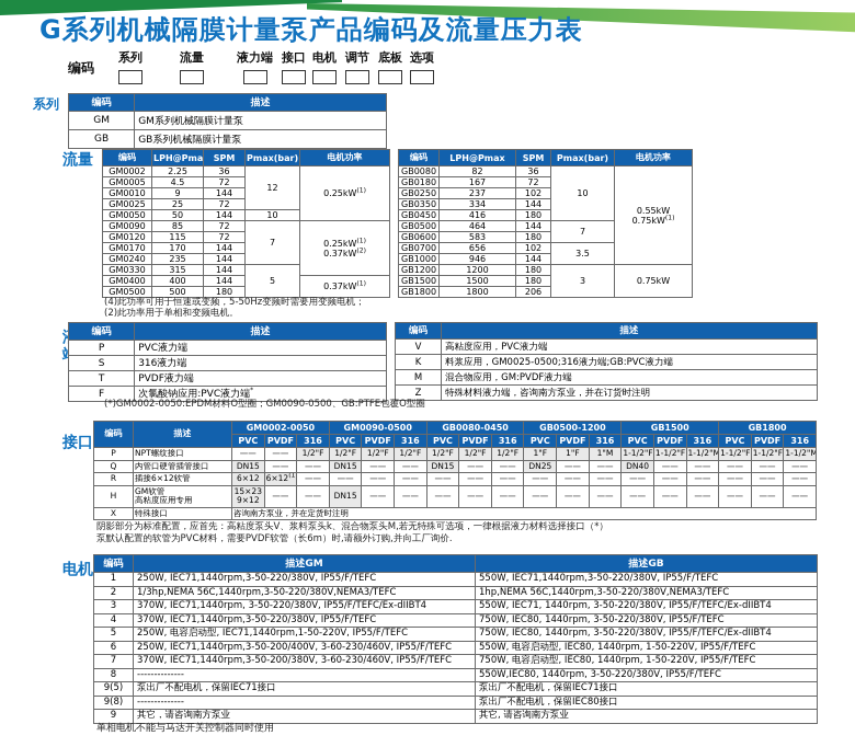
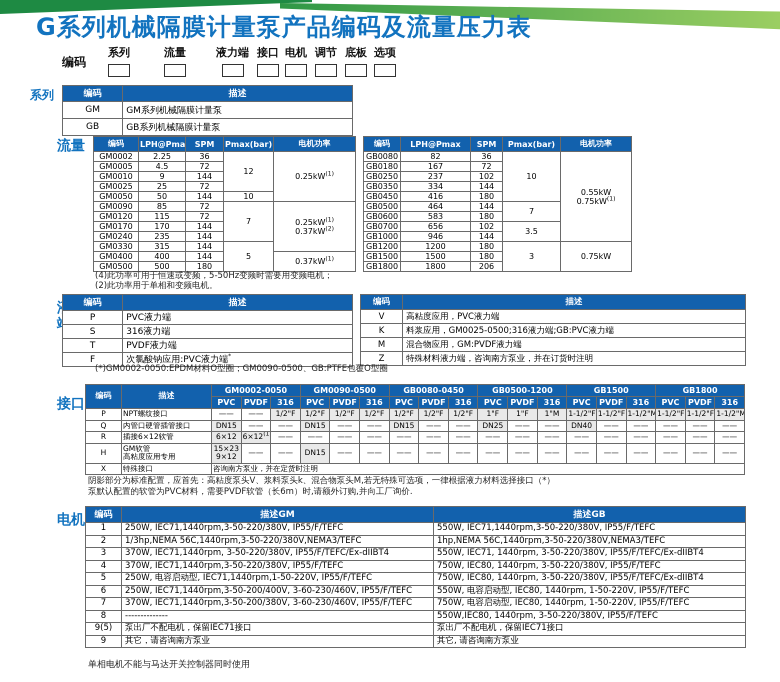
  G系列机械隔膜计量泵产品编码及流量压力表
  编码
  系列
  流量
  液力端
  接口
  电机
  调节
  底板
  选项
  系列
  编码	描述
  GM	GM系列机械隔膜计量泵
  GB	GB系列机械隔膜计量泵
  流量
  编码	LPH@Pma	SPM	Pmax(bar)	电机功率
  GM0002	2.25	36	12	0.25kW
  GM0005	4.5	72
  GM0010	9	144
  GM0025	25	72
  GM0050	50	144	10
  GM0090	85	72	7	0.25kW0.37kW
  GM0120	115	72
  GM0170	170	144
  GM0240	235	144
  GM0330	315	144	5
  GM0400	400	144	0.37kW
  GM0500	500	180
  编码	LPH@Pmax	SPM	Pmax(bar)	电机功率
  GB0080	82	36	10	0.55kW0.75kW
  GB0180	167	72
  GB0250	237	102
  GB0350	334	144
  GB0450	416	180
  GB0500	464	144	7
  GB0600	583	180
  GB0700	656	102	3.5
  GB1000	946	144
  GB1200	1200	180	3	0.75kW
  GB1500	1500	180
  GB1800	1800	206
  (4)此功率可用于恒速或变频，5-50Hz变频时需要用变频电机；
  (2)此功率用于单相和变频电机。
  编码	描述
  P	PVC液力端
  S	316液力端
  T	PVDF液力端
  F	次氯酸钠应用:PVC液力端
  编码	描述
  V	高粘度应用，PVC液力端
  K	料浆应用，GM0025-0500;316液力端;GB:PVC液力端
  M	混合物应用，GM:PVDF液力端
  Z	特殊材料液力端，咨询南方泵业，并在订货时注明
  (*)GM0002-0050:EPDM材料O型圈；GM0090-0500、GB:PTFE包覆O型圈
  接口
  编码	描述	GM0002-0050	GM0090-0500	GB0080-0450	GB0500-1200	GB1500	GB1800
  PVC	PVDF	316	PVC	PVDF	316	PVC	PVDF	316	PVC	PVDF	316	PVC	PVDF	316	PVC	PVDF	316
  P	NPT螺纹接口	——	——	1/2"F	1/2"F	1/2"F	1/2"F	1/2"F	1/2"F	1/2"F	1"F	1"F	1"M	1-1/2"F	1-1/2"F	1-1/2"M	1-1/2"F	1-1/2"F	1-1/2"M
  Q	内管口硬管插管接口	DN15	——	——	DN15	——	——	DN15	——	——	DN25	——	——	DN40	——	——	——	——	——
  R	插接6×12软管	6×12	6×12	——	——	——	——	——	——	——	——	——	——	——	——	——	——	——	——
  H	GM软管高粘度应用专用	15×239×12	——	——	DN15	——	——	——	——	——	——	——	——	——	——	——	——	——	——
  X	特殊接口	咨询南方泵业，并在定货时注明
  阴影部分为标准配置，应首先：高粘度泵头V、浆料泵头k、混合物泵头M,若无特殊可选项，一律根据液力材料选择接口（*）
  泵默认配置的软管为PVC材料，需要PVDF软管（长6m）时,请额外订购,并向工厂询价.
  电机
  编码	描述GM	描述GB
  1	250W, IEC71,1440rpm,3-50-220/380V, IP55/F/TEFC	550W, IEC71,1440rpm,3-50-220/380V, IP55/F/TEFC
  2	1/3hp,NEMA 56C,1440rpm,3-50-220/380V,NEMA3/TEFC	1hp,NEMA 56C,1440rpm,3-50-220/380V,NEMA3/TEFC
  3	370W, IEC71,1440rpm, 3-50-220/380V, IP55/F/TEFC/Ex-dIIBT4	550W, IEC71, 1440rpm, 3-50-220/380V, IP55/F/TEFC/Ex-dIIBT4
  4	370W, IEC71,1440rpm,3-50-220/380V, IP55/F/TEFC	750W, IEC80, 1440rpm, 3-50-220/380V, IP55/F/TEFC
  5	250W, 电容启动型, IEC71,1440rpm,1-50-220V, IP55/F/TEFC	750W, IEC80, 1440rpm, 3-50-220/380V, IP55/F/TEFC/Ex-dIIBT4
  6	250W, IEC71,1440rpm,3-50-200/400V, 3-60-230/460V, IP55/F/TEFC	550W, 电容启动型, IEC80, 1440rpm, 1-50-220V, IP55/F/TEFC
  7	370W, IEC71,1440rpm,3-50-200/380V, 3-60-230/460V, IP55/F/TEFC	750W, 电容启动型, IEC80, 1440rpm, 1-50-220V, IP55/F/TEFC
  8	--------------	550W,IEC80, 1440rpm, 3-50-220/380V, IP55/F/TEFC
  9(5)	泵出厂不配电机，保留IEC71接口	泵出厂不配电机，保留IEC71接口
- 9(8)	--------------	泵出厂不配电机，保留IEC80接口
  9	其它，请咨询南方泵业	其它, 请咨询南方泵业
  单相电机不能与马达开关控制器同时使用
